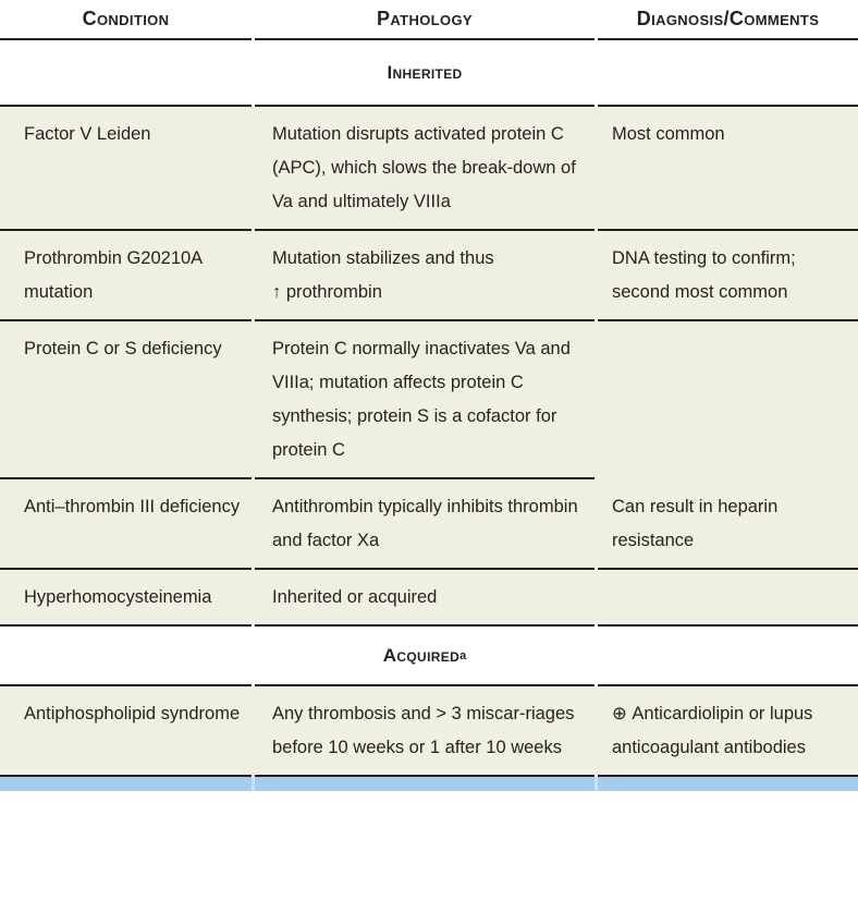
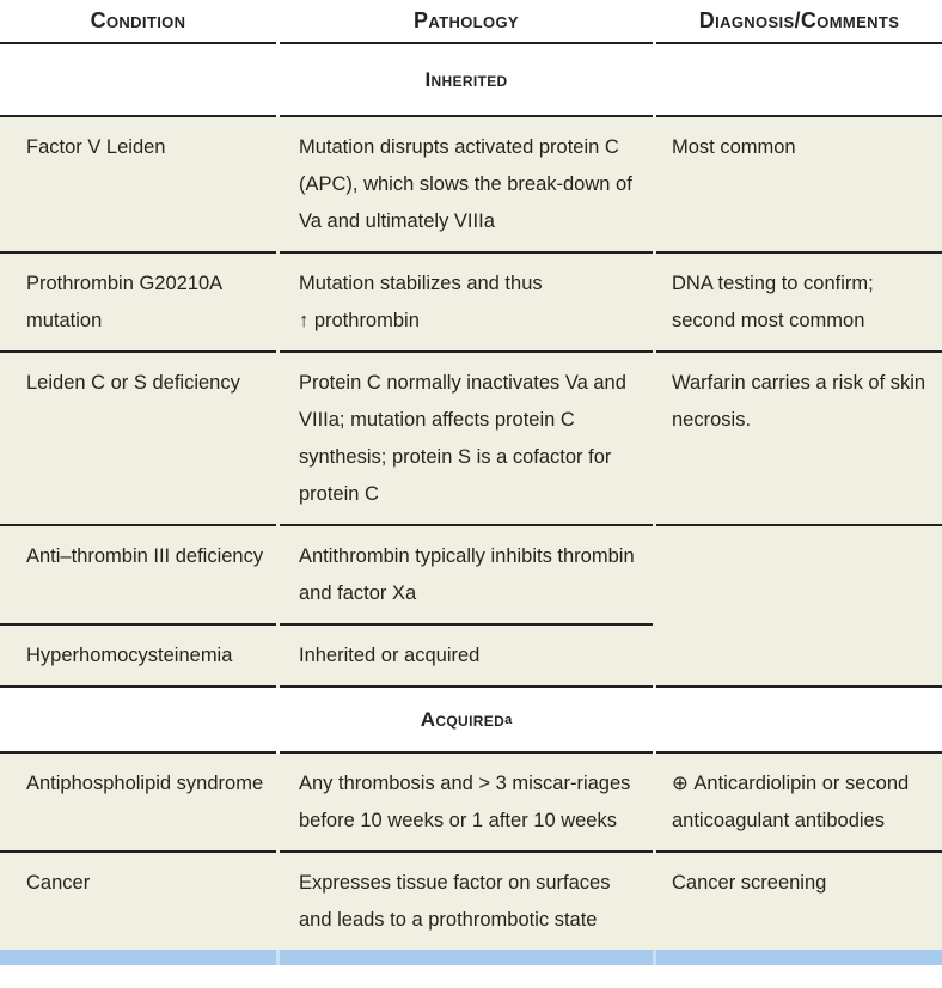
  Condition
  Pathology
  Diagnosis/Comments
  Inherited
  Factor V Leiden
  Mutation disrupts activated protein C (APC), which slows the break-down of Va and ultimately VIIIa
  Most common
  Prothrombin G20210A mutation
  Mutation stabilizes and thus ↑ prothrombin
  DNA testing to confirm; second most common
- Protein C or S deficiency
+ Leiden C or S deficiency
  Protein C normally inactivates Va and VIIIa; mutation affects protein C synthesis; protein S is a cofactor for protein C
+ Warfarin carries a risk of skin necrosis.
  Anti–thrombin III deficiency
  Antithrombin typically inhibits thrombin and factor Xa
- Can result in heparin resistance
  Hyperhomocysteinemia
  Inherited or acquired
  Acquired
  a
  Antiphospholipid syndrome
  Any thrombosis and > 3 miscar-riages before 10 weeks or 1 after 10 weeks
- ⊕ Anticardiolipin or lupus anticoagulant antibodies
+ ⊕ Anticardiolipin or second anticoagulant antibodies
+ Cancer
+ Expresses tissue factor on surfaces and leads to a prothrombotic state
+ Cancer screening
